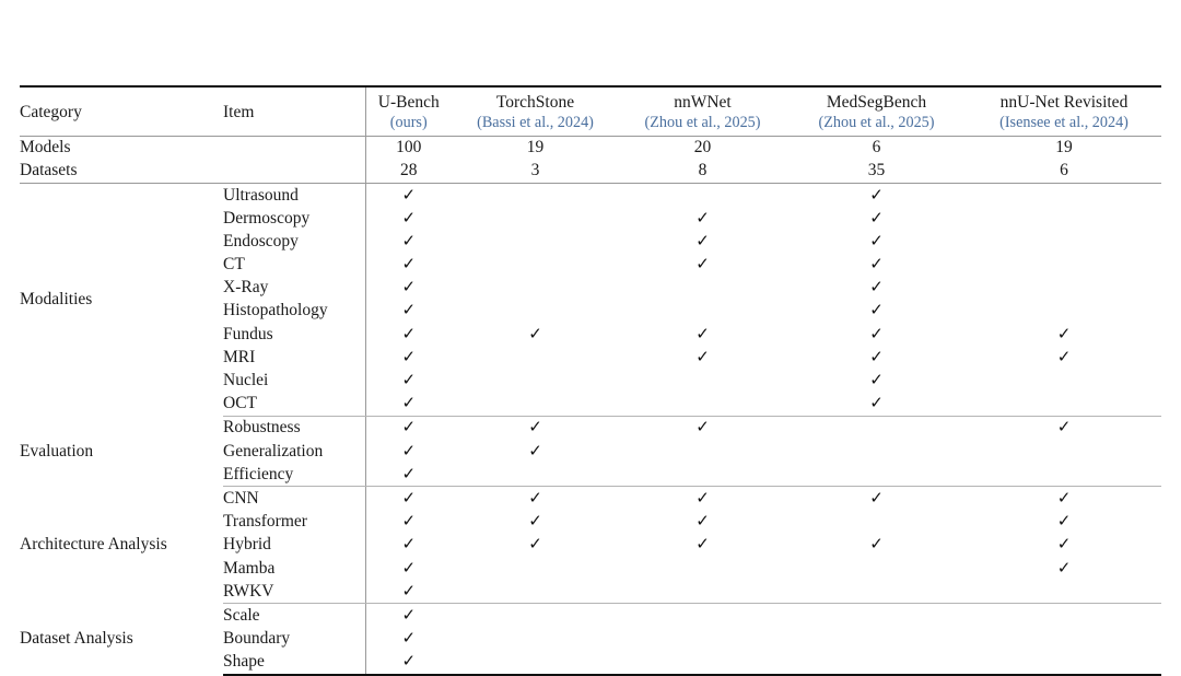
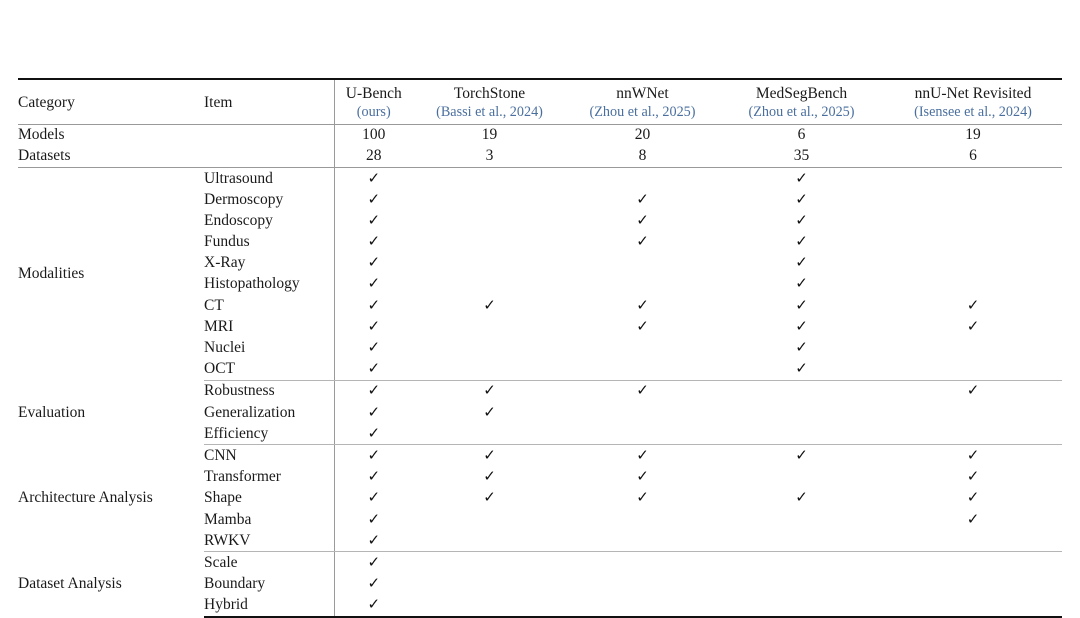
  Category	Item	U-Bench(ours)	TorchStone(Bassi et al., 2024)	nnWNet(Zhou et al., 2025)	MedSegBench(Zhou et al., 2025)	nnU-Net Revisited(Isensee et al., 2024)
  Models		100	19	20	6	19
  Datasets		28	3	8	35	6
  Modalities	Ultrasound	✓			✓
  Dermoscopy	✓		✓	✓
  Endoscopy	✓		✓	✓
- CT	✓		✓	✓
+ Fundus	✓		✓	✓
  X-Ray	✓			✓
  Histopathology	✓			✓
- Fundus	✓	✓	✓	✓	✓
+ CT	✓	✓	✓	✓	✓
  MRI	✓		✓	✓	✓
  Nuclei	✓			✓
  OCT	✓			✓
  Evaluation	Robustness	✓	✓	✓		✓
  Generalization	✓	✓
  Efficiency	✓
  Architecture Analysis	CNN	✓	✓	✓	✓	✓
  Transformer	✓	✓	✓		✓
- Hybrid	✓	✓	✓	✓	✓
+ Shape	✓	✓	✓	✓	✓
  Mamba	✓				✓
  RWKV	✓
  Dataset Analysis	Scale	✓
  Boundary	✓
- Shape	✓
+ Hybrid	✓
